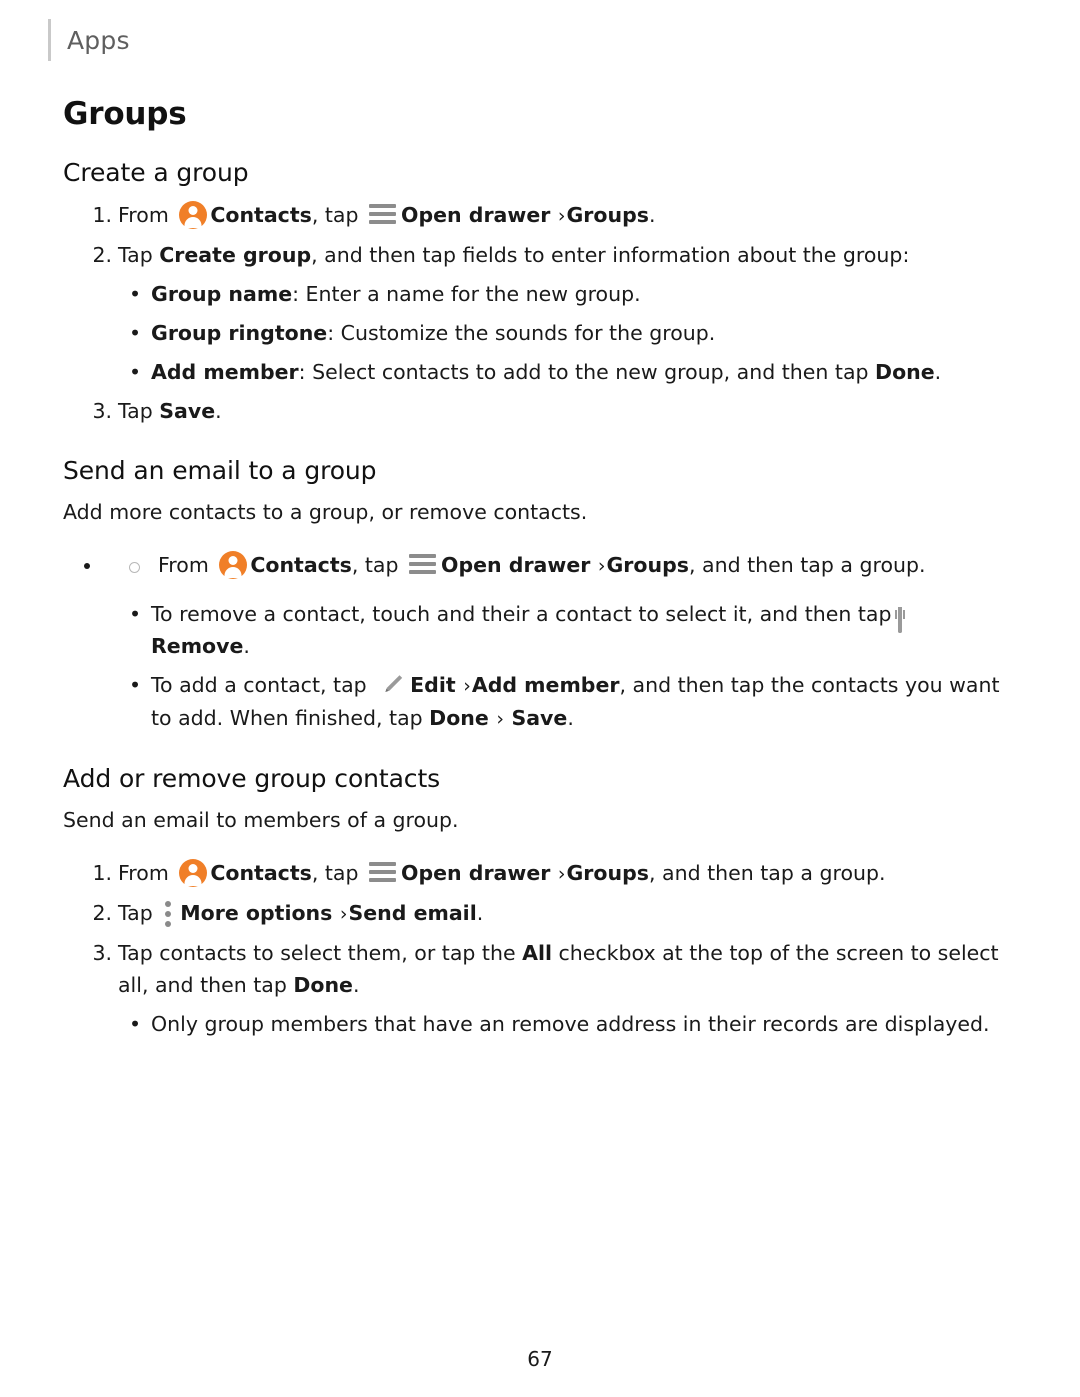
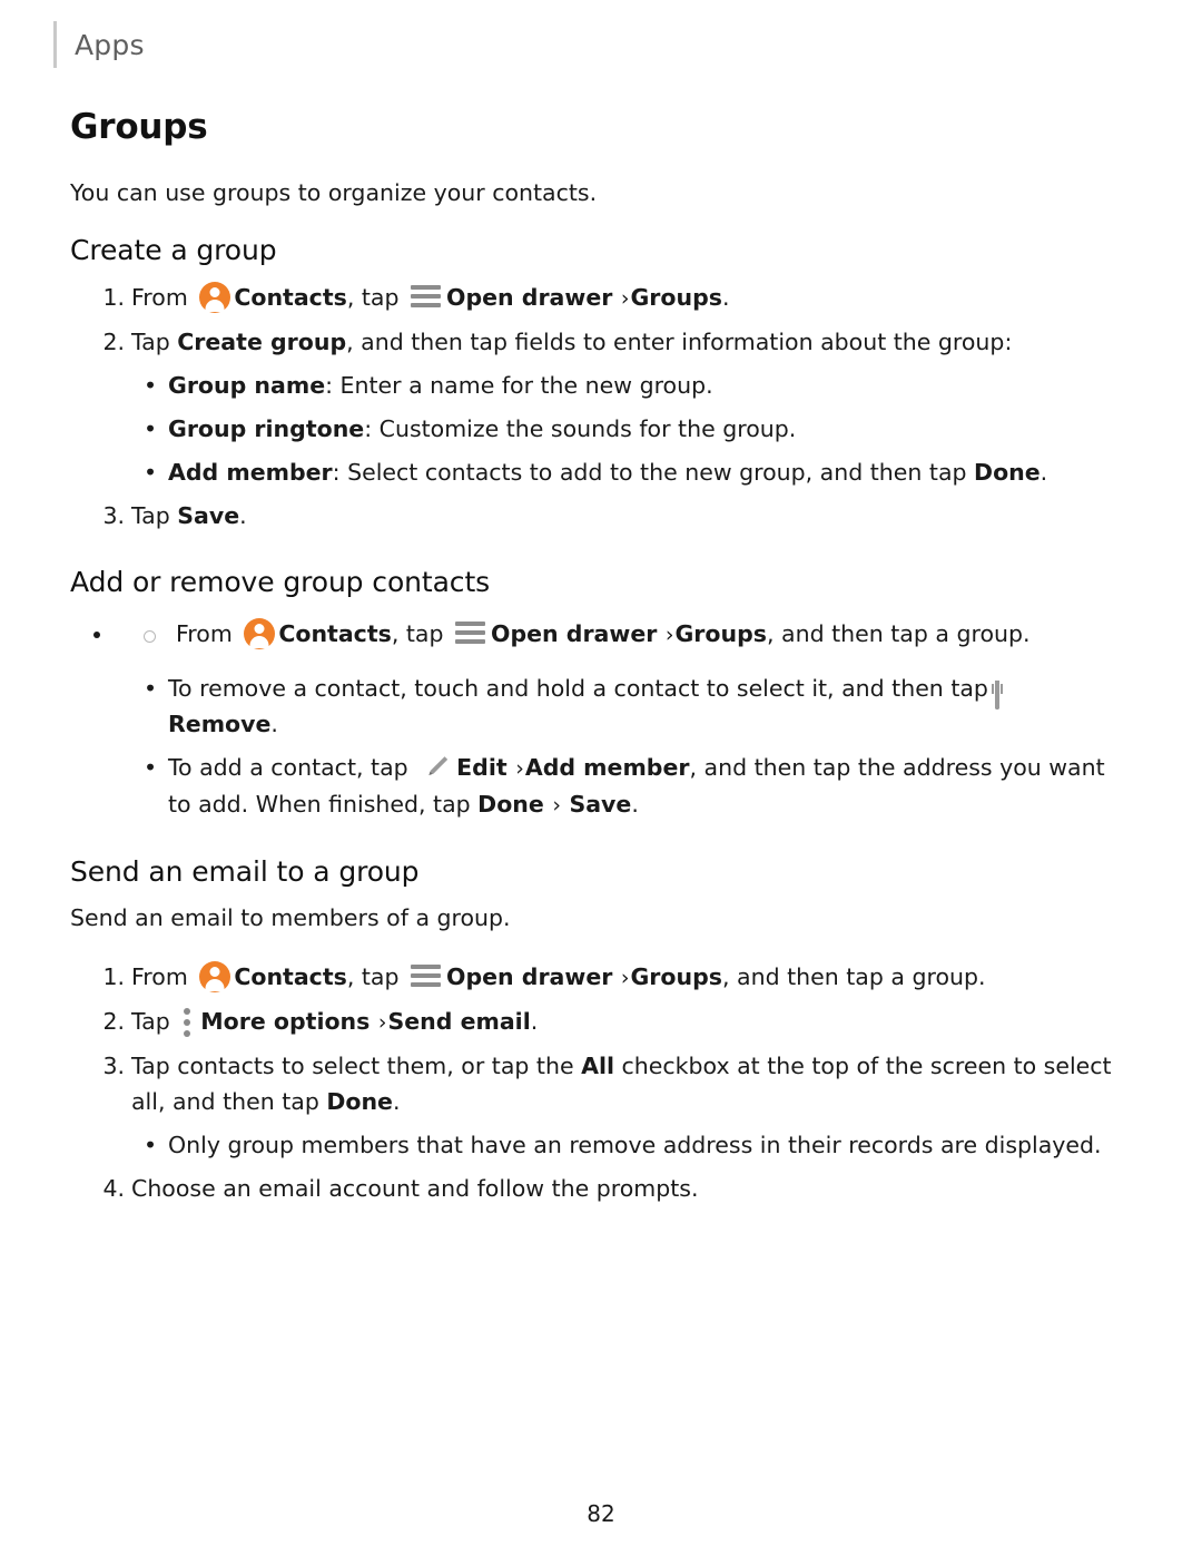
  Apps
  Groups
+ You can use groups to organize your contacts.
  Create a group
  1.
  From Contacts, tap Open drawer ›Groups.
  2.
  Tap Create group, and then tap fields to enter information about the group:
  •
  Group name: Enter a name for the new group.
  •
  Group ringtone: Customize the sounds for the group.
  •
  Add member: Select contacts to add to the new group, and then tap Done.
  3.
  Tap Save.
- Send an email to a group
+ Add or remove group contacts
- Add more contacts to a group, or remove contacts.
  From Contacts, tap Open drawer ›Groups, and then tap a group.
  •
- To remove a contact, touch and their a contact to select it, and then tap Remove.
+ To remove a contact, touch and hold a contact to select it, and then tap Remove.
  •
- To add a contact, tap Edit ›Add member, and then tap the contacts you want to add. When finished, tap Done › Save.
+ To add a contact, tap Edit ›Add member, and then tap the address you want to add. When finished, tap Done › Save.
- Add or remove group contacts
+ Send an email to a group
  Send an email to members of a group.
  1.
  From Contacts, tap Open drawer ›Groups, and then tap a group.
  2.
  Tap More options ›Send email.
  3.
  Tap contacts to select them, or tap the All checkbox at the top of the screen to select all, and then tap Done.
  •
  Only group members that have an remove address in their records are displayed.
+ 4.
+ Choose an email account and follow the prompts.
- 67
+ 82
